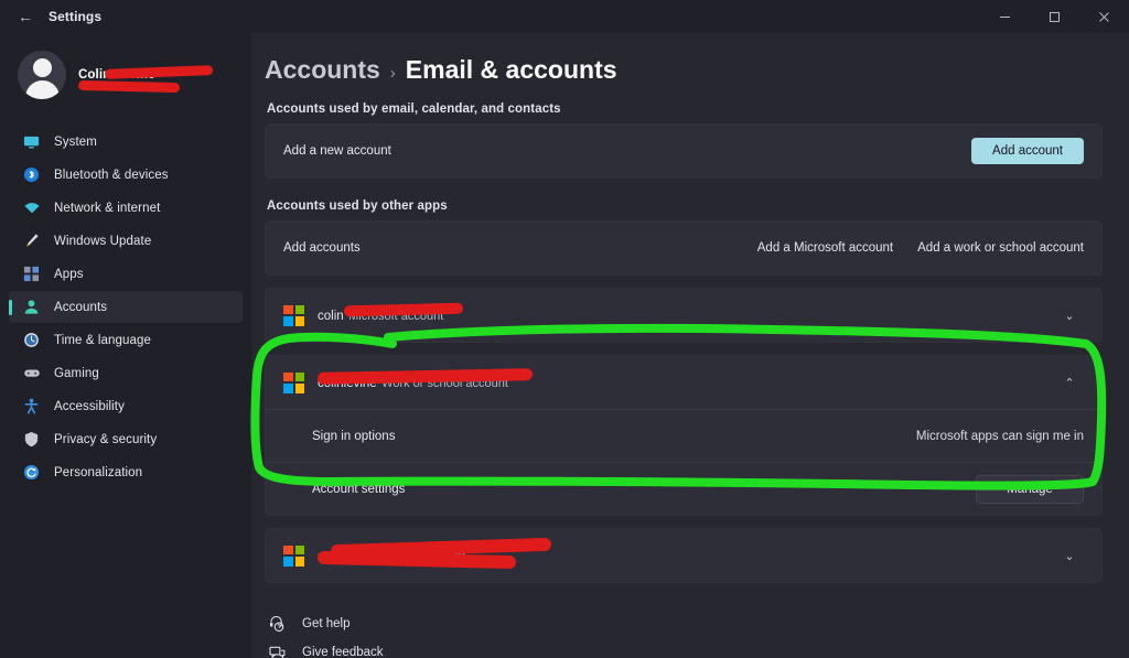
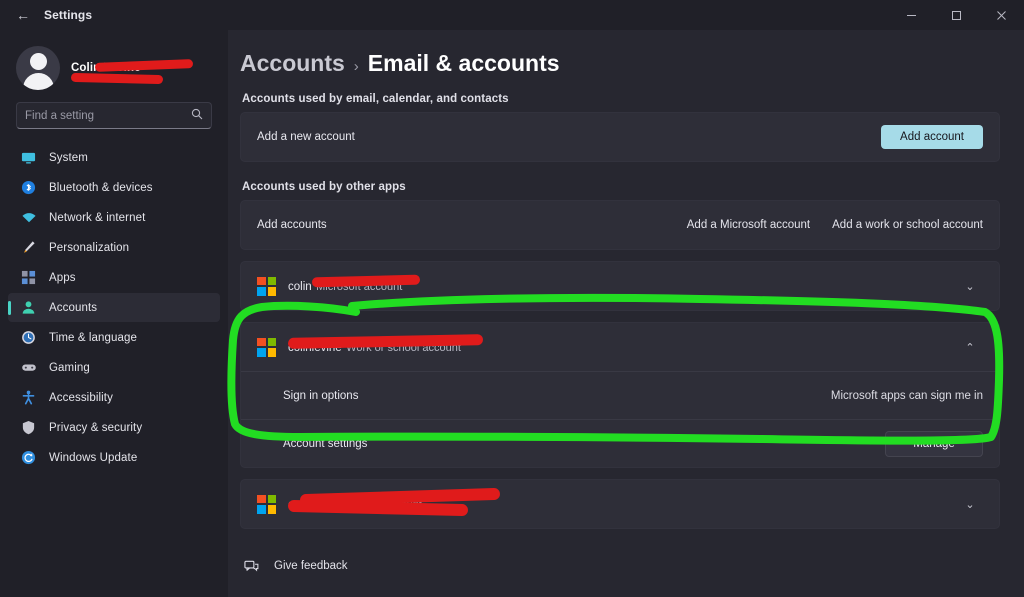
  ←
  Settings
+ Find a setting
  System
  Bluetooth & devices
  Network & internet
- Windows Update
+ Personalization
  Apps
  Accounts
  Time & language
  Gaming
  Accessibility
  Privacy & security
- Personalization
+ Windows Update
  Accounts
  ›
  Email & accounts
  Accounts used by email, calendar, and contacts
  Add a new account
  Add account
  Accounts used by other apps
  Add accounts
  Add a Microsoft account
  Add a work or school account
  colin icrosoft account
  ⌄
  ⌃
  Sign in options
  Microsoft apps can sign me in
  Account settings
  ⌄
- Get help
  Give feedback
